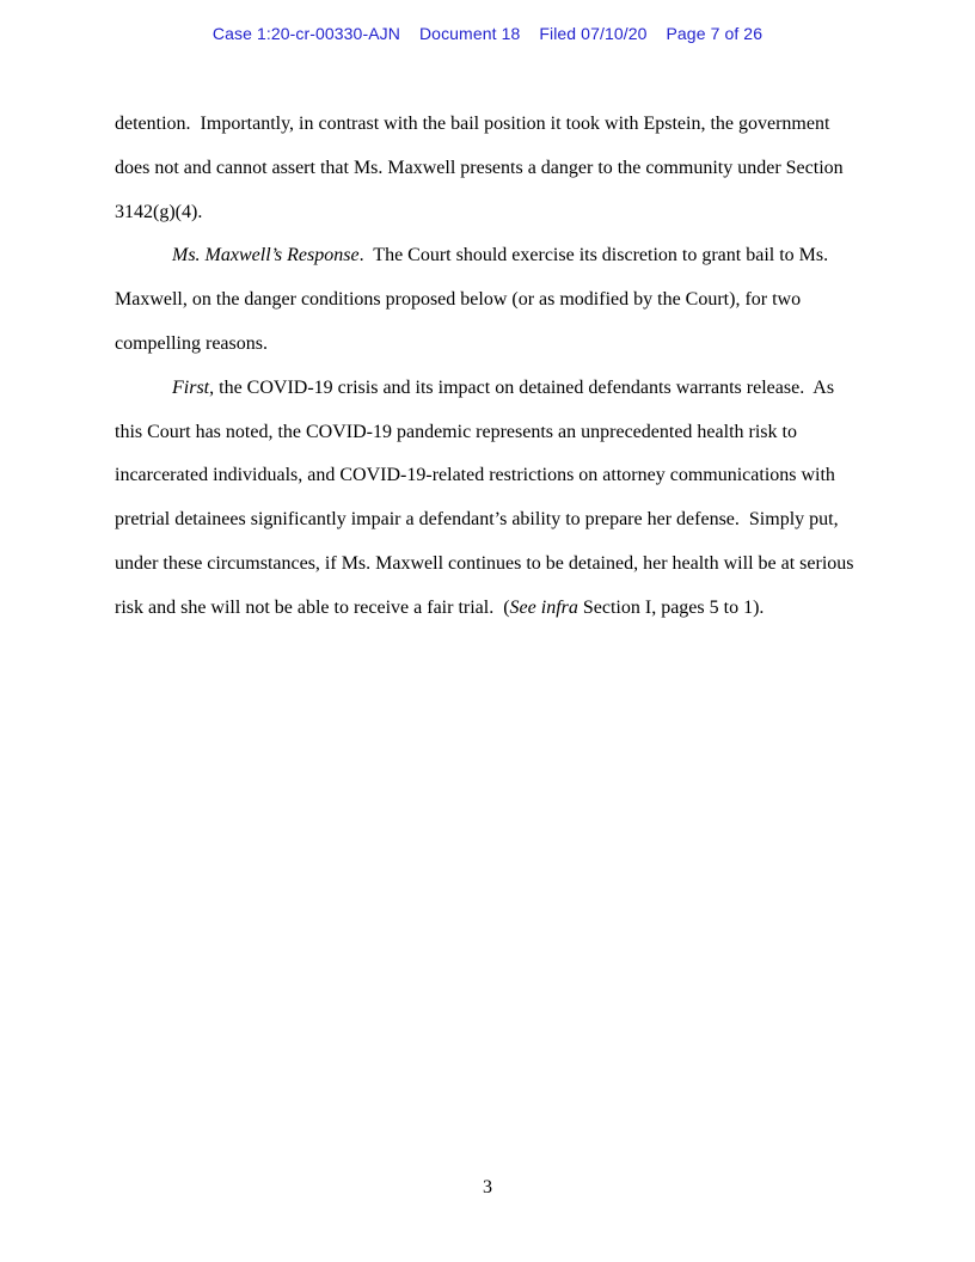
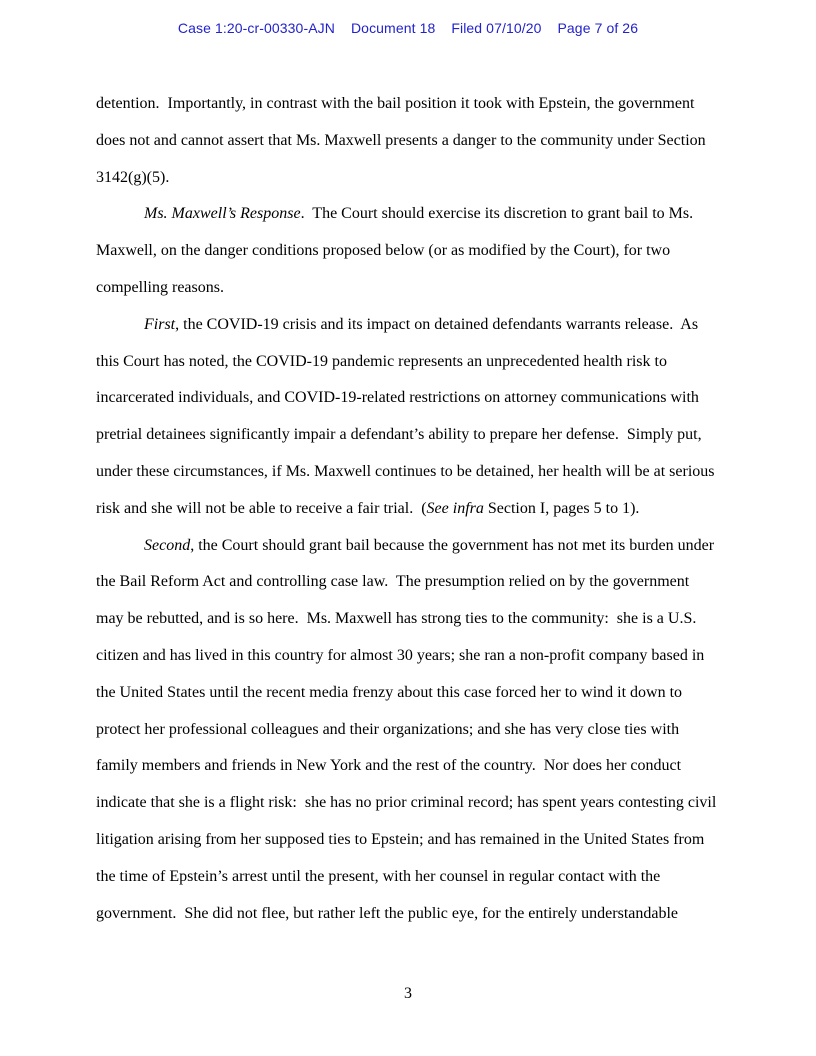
  Case 1:20-cr-00330-AJN
  Document 18
  Filed 07/10/20
  Page 7 of 26
- detention. Importantly, in contrast with the bail position it took with Epstein, the government does not and cannot assert that Ms. Maxwell presents a danger to the community under Section 3142(g)(4).
+ detention. Importantly, in contrast with the bail position it took with Epstein, the government does not and cannot assert that Ms. Maxwell presents a danger to the community under Section 3142(g)(5).
  Ms. Maxwell’s Response. The Court should exercise its discretion to grant bail to Ms. Maxwell, on the danger conditions proposed below (or as modified by the Court), for two compelling reasons.
  First, the COVID-19 crisis and its impact on detained defendants warrants release. As this Court has noted, the COVID-19 pandemic represents an unprecedented health risk to incarcerated individuals, and COVID-19-related restrictions on attorney communications with pretrial detainees significantly impair a defendant’s ability to prepare her defense. Simply put, under these circumstances, if Ms. Maxwell continues to be detained, her health will be at serious risk and she will not be able to receive a fair trial. (See infra Section I, pages 5 to 1).
+ Second, the Court should grant bail because the government has not met its burden under the Bail Reform Act and controlling case law. The presumption relied on by the government may be rebutted, and is so here. Ms. Maxwell has strong ties to the community: she is a U.S. citizen and has lived in this country for almost 30 years; she ran a non-profit company based in the United States until the recent media frenzy about this case forced her to wind it down to protect her professional colleagues and their organizations; and she has very close ties with family members and friends in New York and the rest of the country. Nor does her conduct indicate that she is a flight risk: she has no prior criminal record; has spent years contesting civil litigation arising from her supposed ties to Epstein; and has remained in the United States from the time of Epstein’s arrest until the present, with her counsel in regular contact with the government. She did not flee, but rather left the public eye, for the entirely understandable
  3
